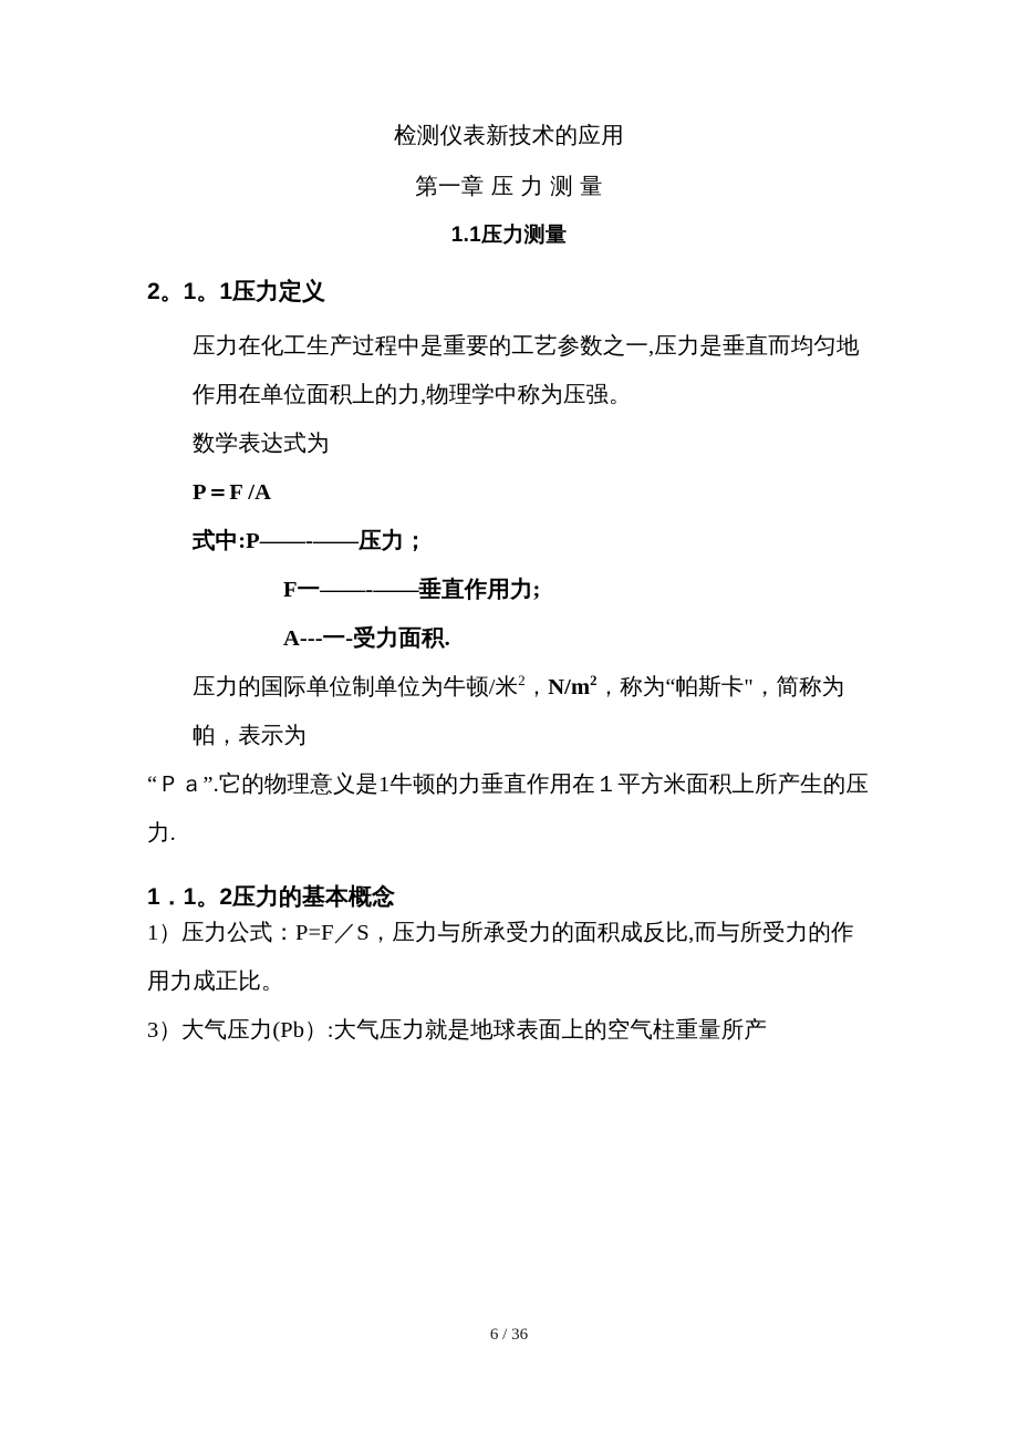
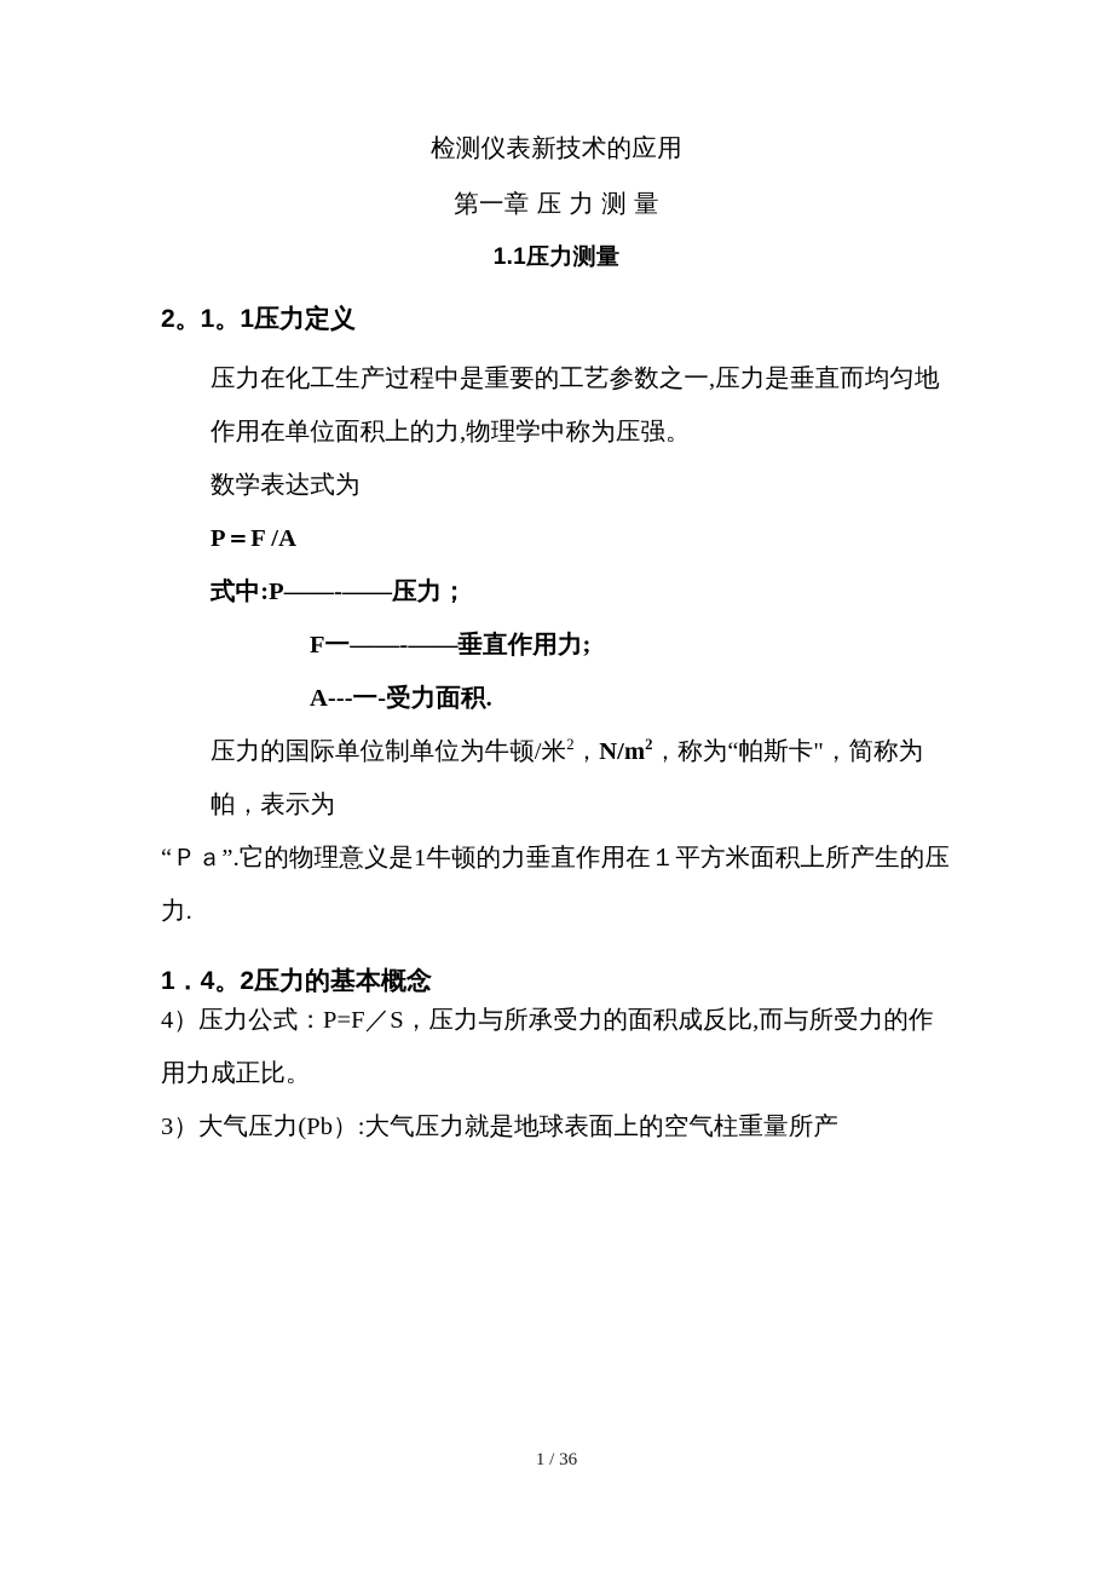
  检测仪表新技术的应用
  第一章 压 力 测 量
  1.1压力测量
  2。1。1压力定义
  压力在化工生产过程中是重要的工艺参数之一,压力是垂直而均匀地作用在单位面积上的力,物理学中称为压强。
  数学表达式为
  P＝F /A
  式中:P——-——压力；
  F一——-——垂直作用力;
  A---一-受力面积.
  压力的国际单位制单位为牛顿/米2，N/m2，称为“帕斯卡"，简称为帕，表示为
  “Ｐａ”.它的物理意义是1牛顿的力垂直作用在１平方米面积上所产生的压力.
- 1．1。2压力的基本概念
+ 1．4。2压力的基本概念
- 1）压力公式：P=F／S，压力与所承受力的面积成反比,而与所受力的作用力成正比。
+ 4）压力公式：P=F／S，压力与所承受力的面积成反比,而与所受力的作用力成正比。
  3）大气压力(Pb）:大气压力就是地球表面上的空气柱重量所产
- 6 / 36
+ 1 / 36
